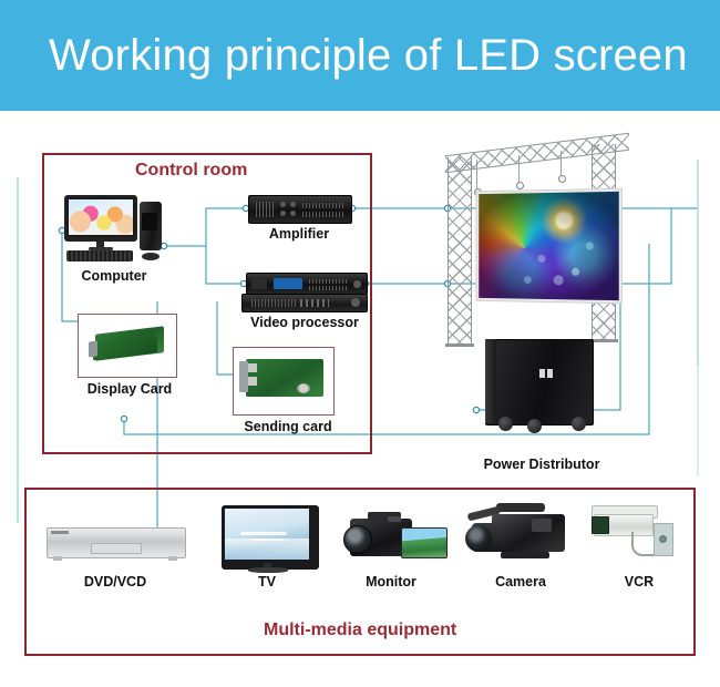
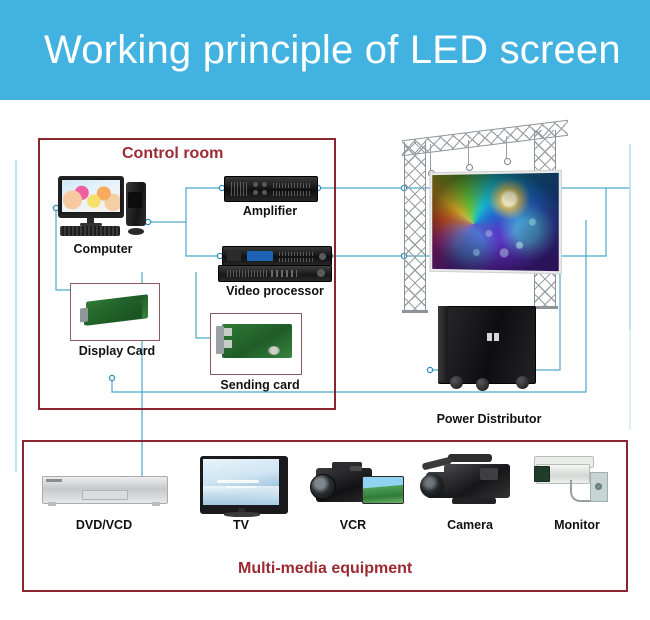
  Working principle of LED screen
  Control room
  Computer
  Display Card
  Amplifier
  Video processor
  Sending card
  Power Distributor
  DVD/VCD
  TV
- Monitor
+ VCR
  Camera
- VCR
+ Monitor
  Multi-media equipment
